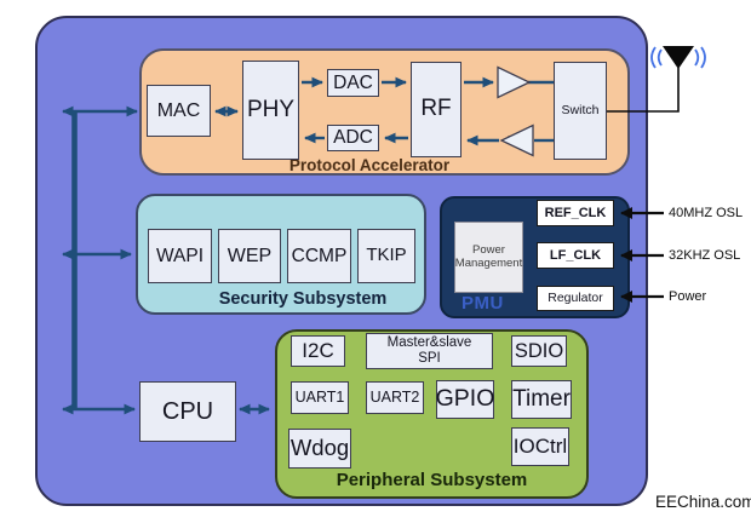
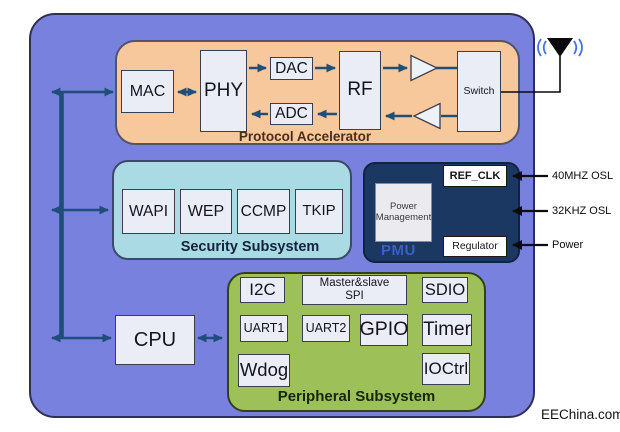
  Protocol Accelerator
  MAC
  PHY
  DAC
  ADC
  RF
  Switch
  Security Subsystem
  WAPI
  WEP
  CCMP
  TKIP
  PMU
  Power Management
  REF_CLK
- LF_CLK
  Regulator
  40MHZ OSL
  32KHZ OSL
  Power
  CPU
  Peripheral Subsystem
  I2C
  Master&slave SPI
  SDIO
  UART1
  UART2
  GPIO
  Timer
  Wdog
  IOCtrl
  EEChina.com
